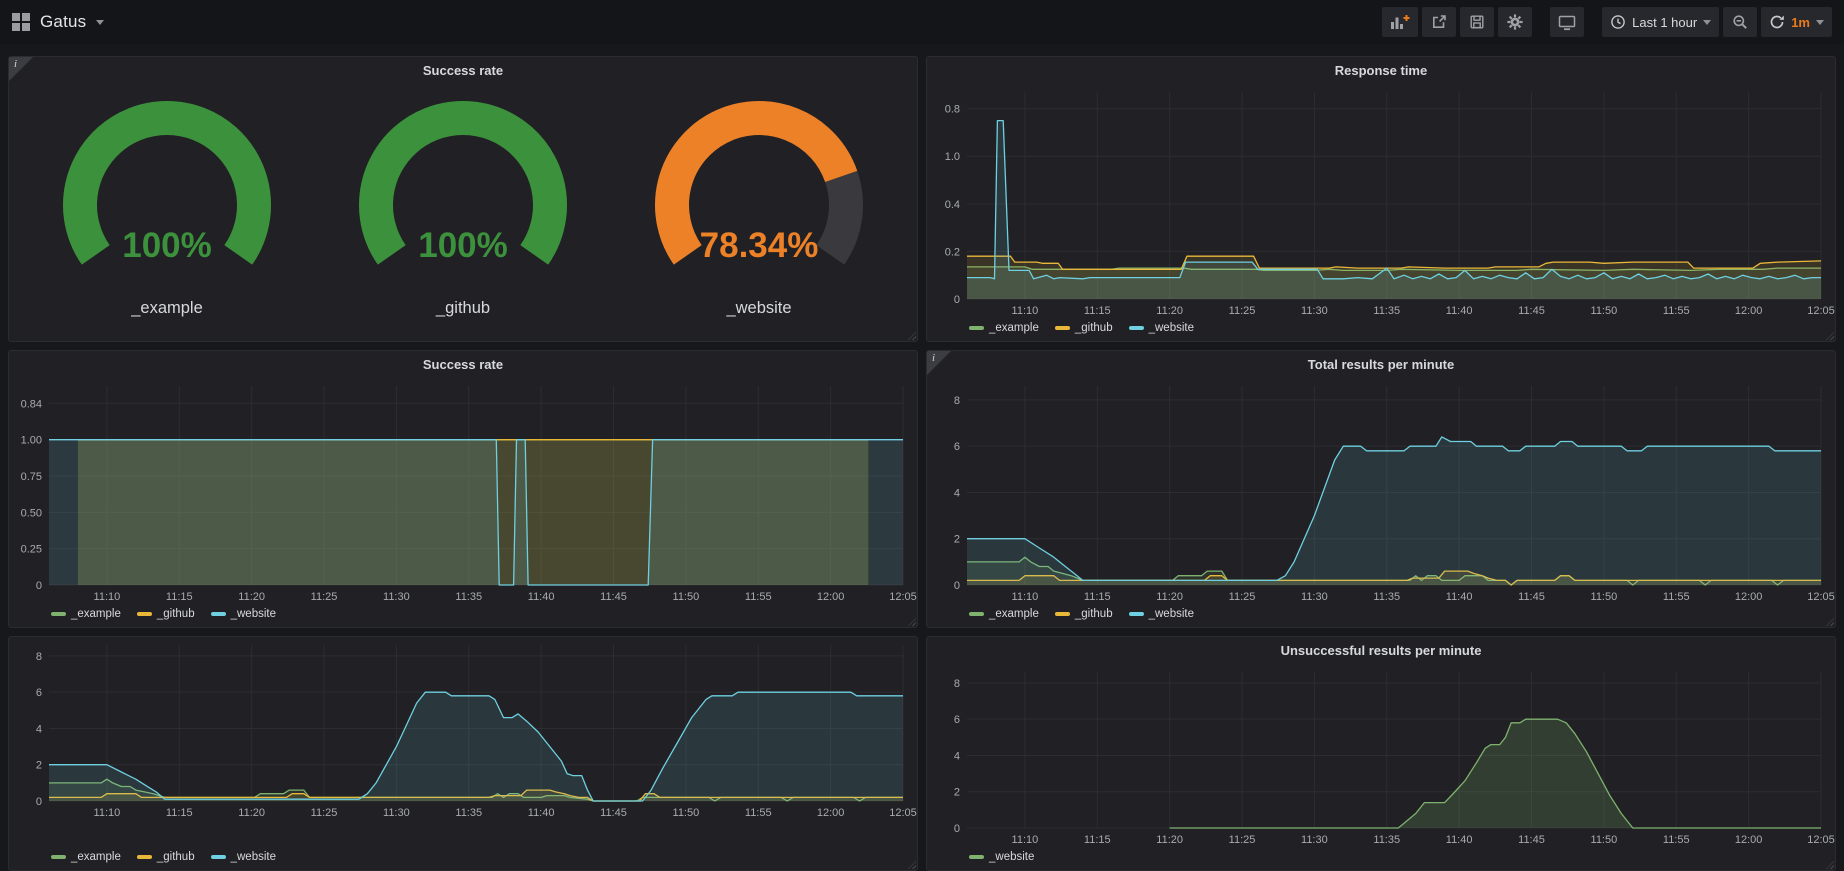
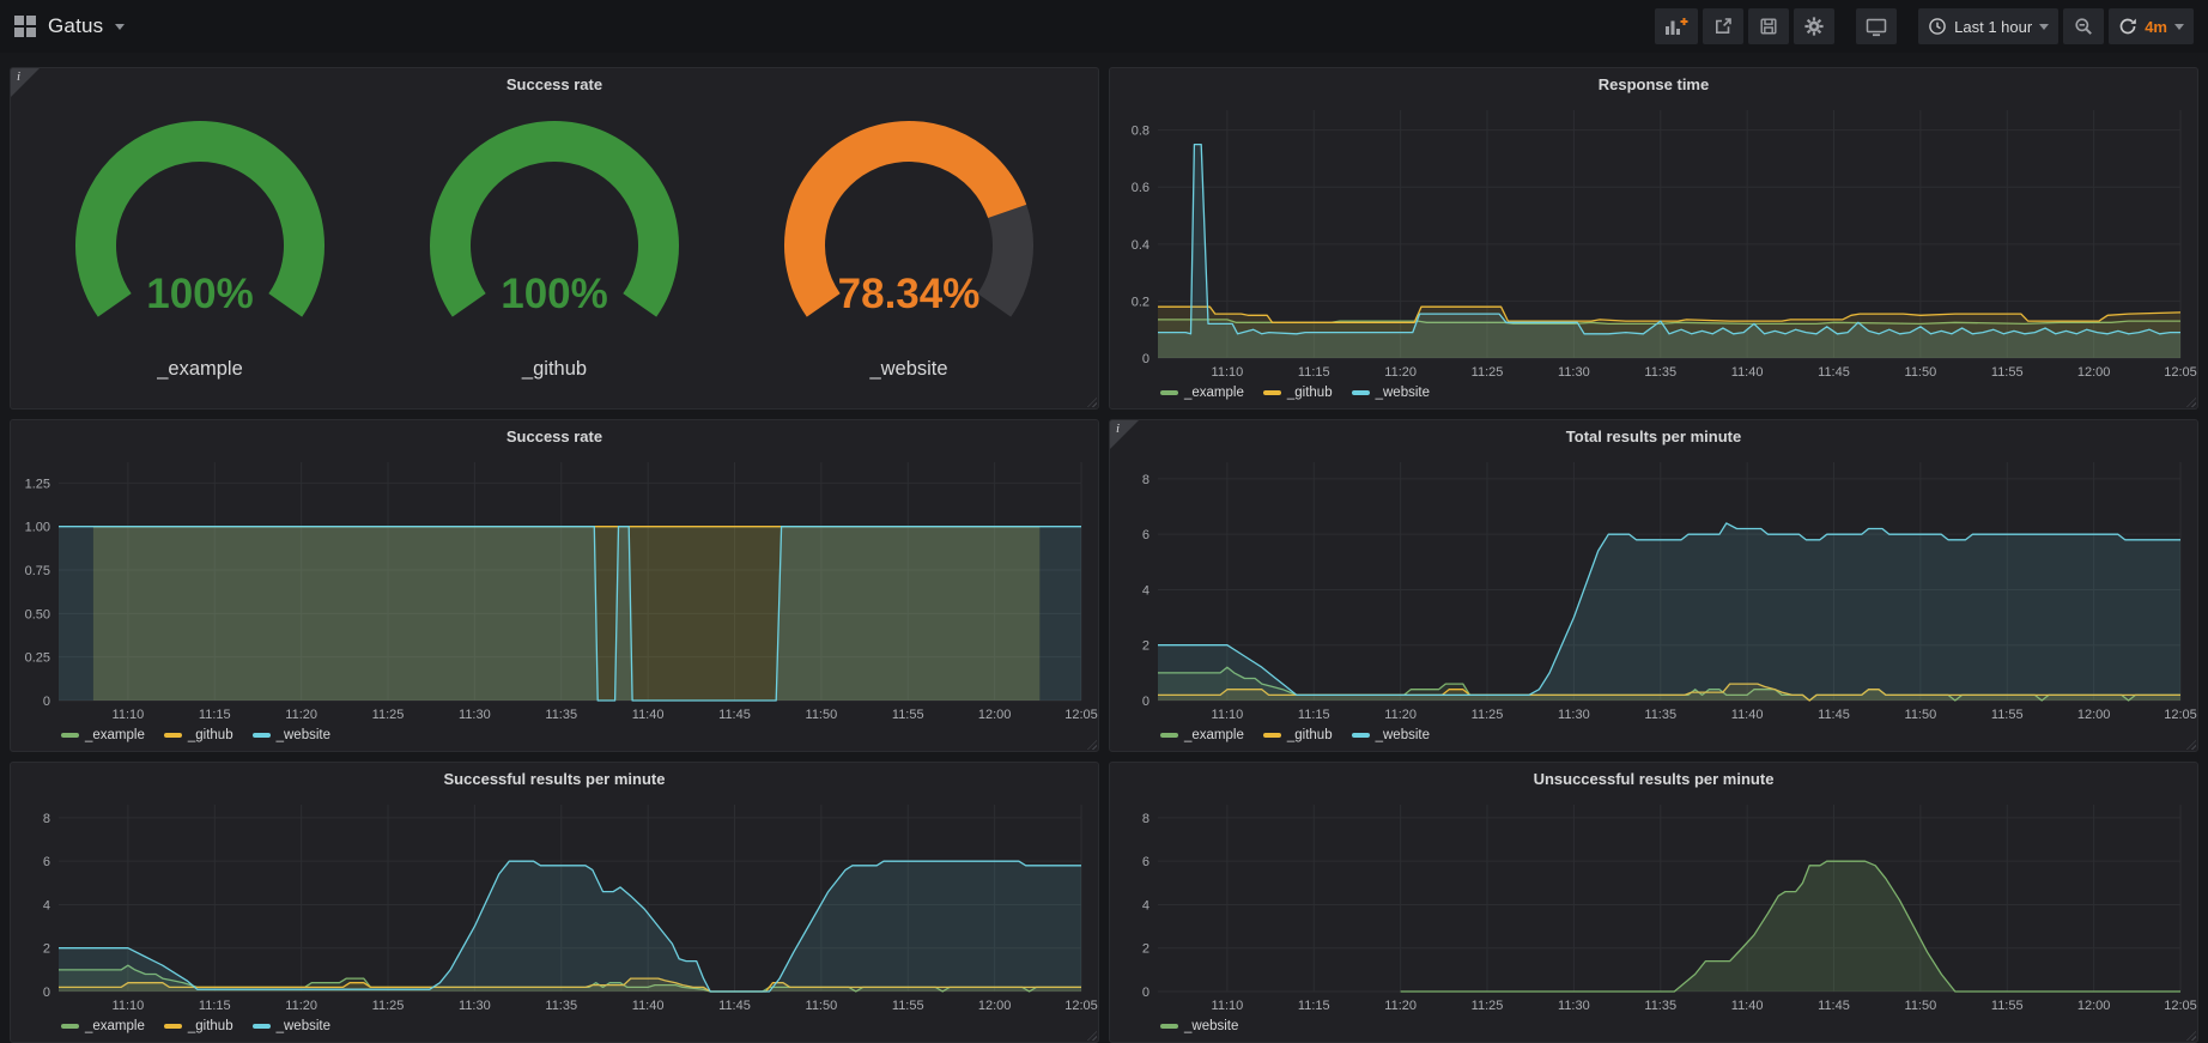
  Gatus
  Last 1 hour
- 1m
+ 4m
  i
  Success rate
  100%
  _example
  100%
  _github
  78.34%
  _website
  Response time
  0
  0.2
  0.4
- 1.0
+ 0.6
  0.8
  11:10
  11:15
  11:20
  11:25
  11:30
  11:35
  11:40
  11:45
  11:50
  11:55
  12:00
  12:05
  _example
  _github
  _website
  Success rate
  0
  0.25
  0.50
  0.75
  1.00
- 0.84
+ 1.25
  11:10
  11:15
  11:20
  11:25
  11:30
  11:35
  11:40
  11:45
  11:50
  11:55
  12:00
  12:05
  _example
  _github
  _website
  i
  Total results per minute
  0
  2
  4
  6
  8
  11:10
  11:15
  11:20
  11:25
  11:30
  11:35
  11:40
  11:45
  11:50
  11:55
  12:00
  12:05
  _example
  _github
  _website
+ Successful results per minute
  0
  2
  4
  6
  8
  11:10
  11:15
  11:20
  11:25
  11:30
  11:35
  11:40
  11:45
  11:50
  11:55
  12:00
  12:05
  _example
  _github
  _website
  Unsuccessful results per minute
  0
  2
  4
  6
  8
  11:10
  11:15
  11:20
  11:25
  11:30
  11:35
  11:40
  11:45
  11:50
  11:55
  12:00
  12:05
  _website
